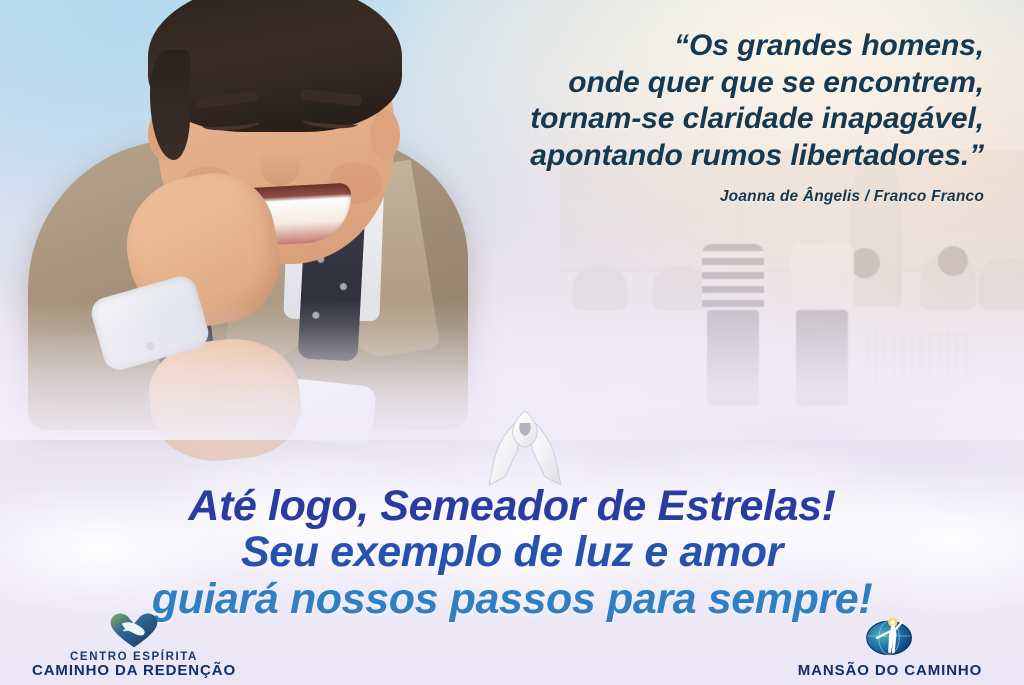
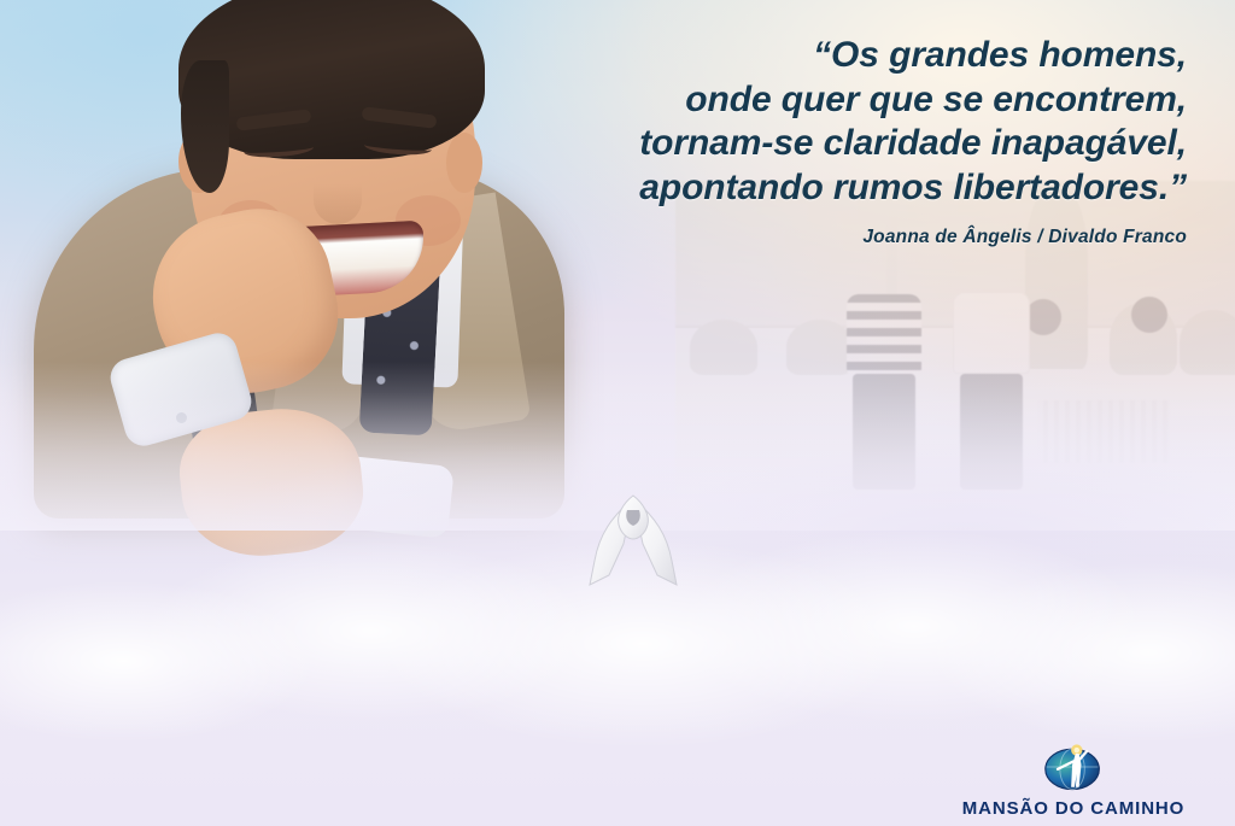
  “Os grandes homens,
  onde quer que se encontrem,
  tornam-se claridade inapagável,
  apontando rumos libertadores.”
- Joanna de Ângelis / Franco Franco
+ Joanna de Ângelis / Divaldo Franco
- Até logo, Semeador de Estrelas!
- Seu exemplo de luz e amor
- guiará nossos passos para sempre!
- CENTRO ESPÍRITA
- CAMINHO DA REDENÇÃO
  MANSÃO DO CAMINHO
